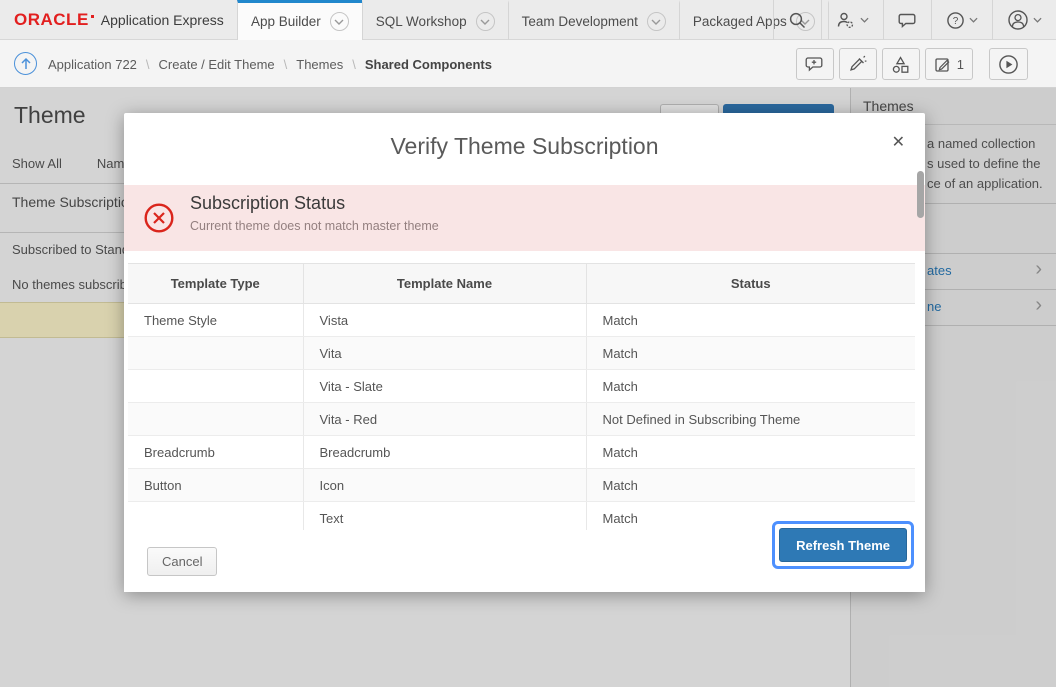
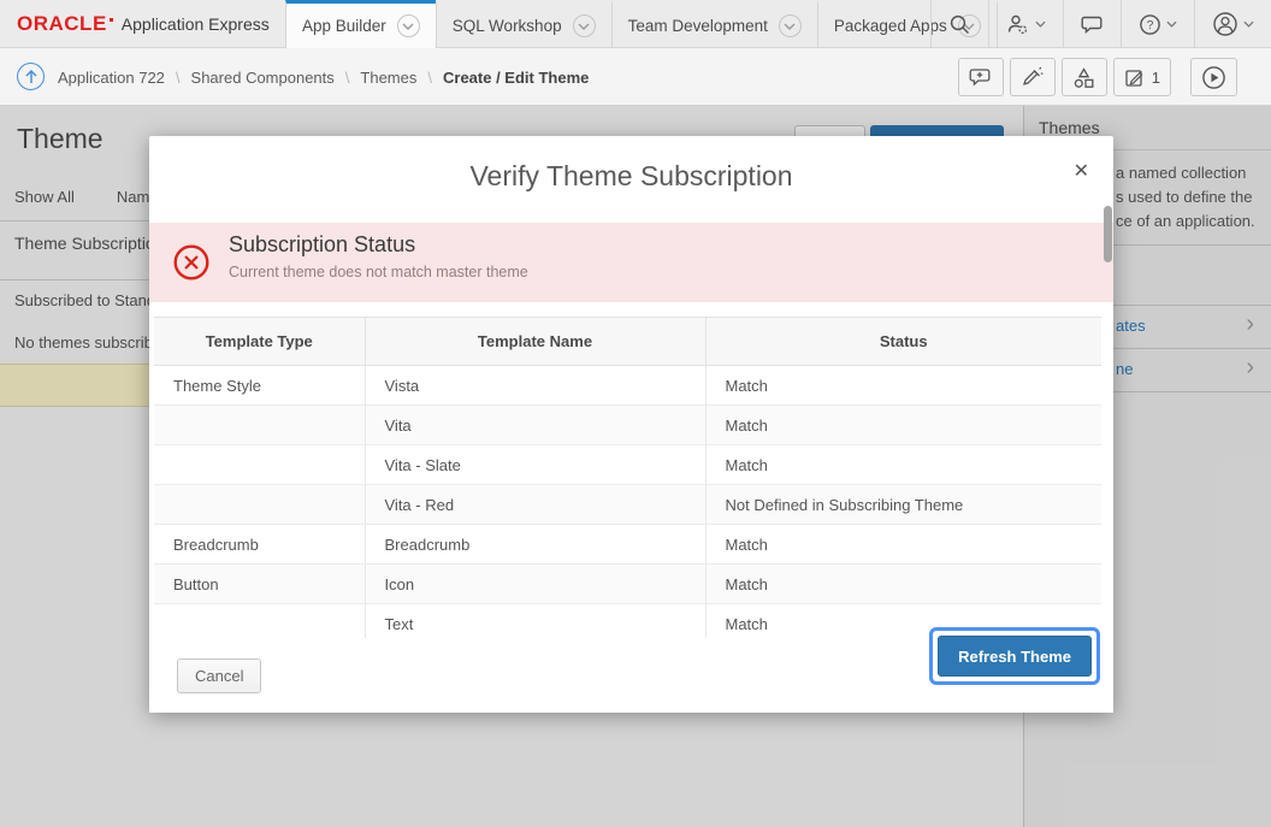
  ORACLE
  Application Express
  App Builder
  SQL Workshop
  Team Development
  Packaged Apps
  ?
  Application 722
  \
- Create / Edit Theme
+ Shared Components
  \
  Themes
  \
- Shared Components
+ Create / Edit Theme
  1
  Theme
  Show All
  Nam
  Theme Subscripti
  Subscribed to Stan
  No themes subscri
  Themes
  a named collection
  s used to define the
  ce of an application.
  ates
  ›
  ne
  ›
  Verify Theme Subscription
  ✕
  Subscription Status
  Current theme does not match master theme
  Template Type	Template Name	Status
  Theme Style	Vista	Match
  	Vita	Match
  	Vita - Slate	Match
  	Vita - Red	Not Defined in Subscribing Theme
  Breadcrumb	Breadcrumb	Match
  Button	Icon	Match
  	Text	Match
  Cancel
  Refresh Theme
